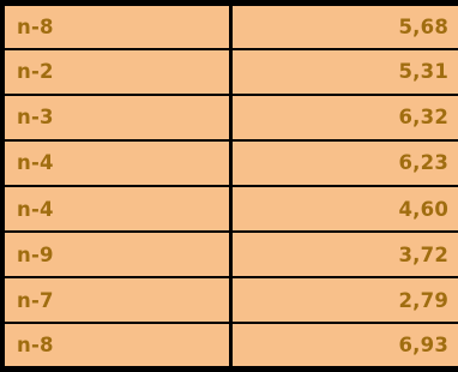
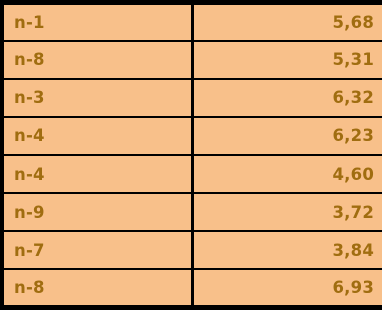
- n-8	5,68
+ n-1	5,68
- n-2	5,31
+ n-8	5,31
  n-3	6,32
  n-4	6,23
  n-4	4,60
  n-9	3,72
- n-7	2,79
+ n-7	3,84
  n-8	6,93
